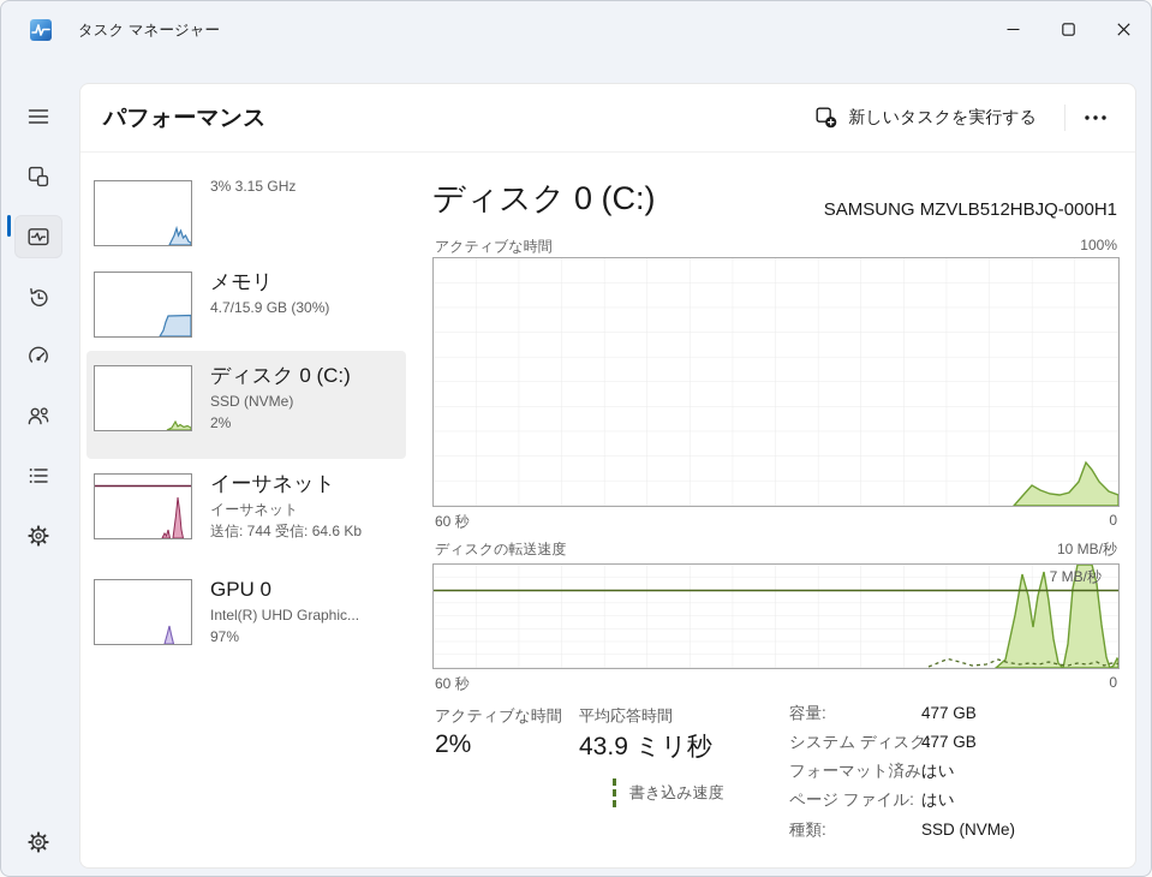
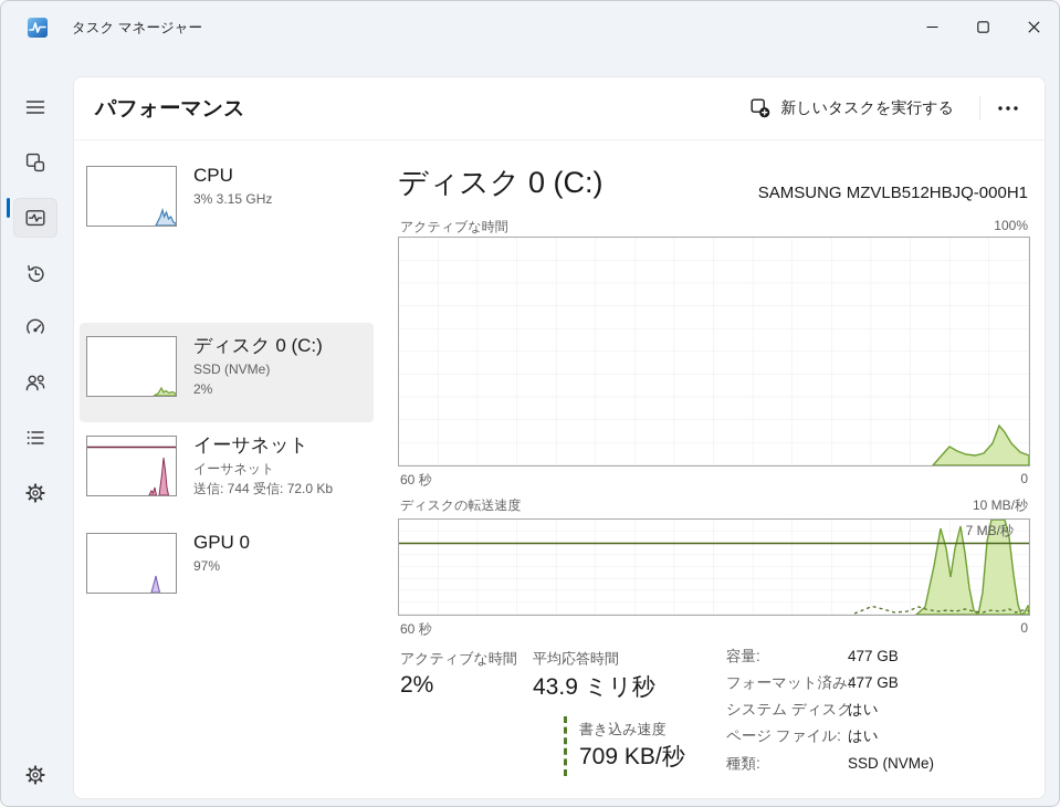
  タスク マネージャー
  パフォーマンス
  新しいタスクを実行する
+ CPU
  3% 3.15 GHz
- メモリ
- 4.7/15.9 GB (30%)
  ディスク 0 (C:)
  SSD (NVMe)
  2%
  イーサネット
  イーサネット
- 送信: 744 受信: 64.6 Kb
+ 送信: 744 受信: 72.0 Kb
  GPU 0
- Intel(R) UHD Graphic...
  97%
  ディスク 0 (C:)
  SAMSUNG MZVLB512HBJQ-000H1
  アクティブな時間
  100%
  60 秒
  0
  ディスクの転送速度
  10 MB/秒
  7 MB/秒
  60 秒
  0
  アクティブな時間
  2%
  平均応答時間
  43.9 ミリ秒
  書き込み速度
+ 709 KB/秒
  容量:
  477 GB
- システム ディスク:
+ フォーマット済み:
  477 GB
- フォーマット済み:
+ システム ディスク:
  はい
  ページ ファイル:
  はい
  種類:
  SSD (NVMe)
